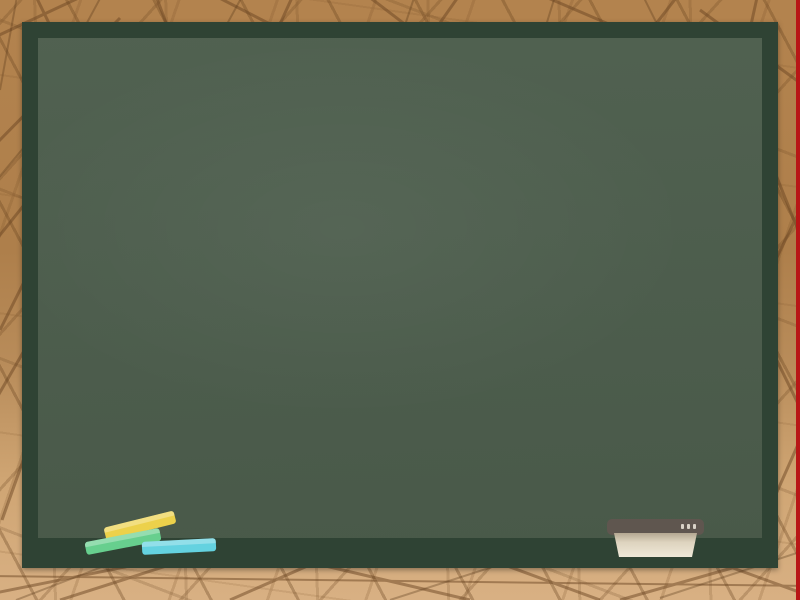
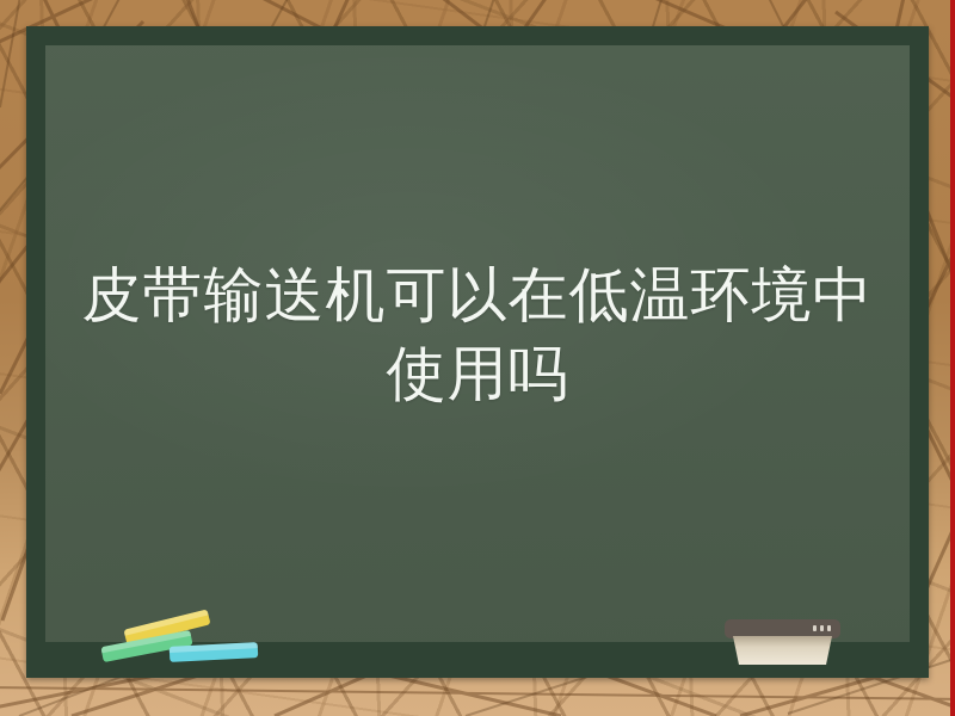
+ 皮带输送机可以在低温环境中使用吗
